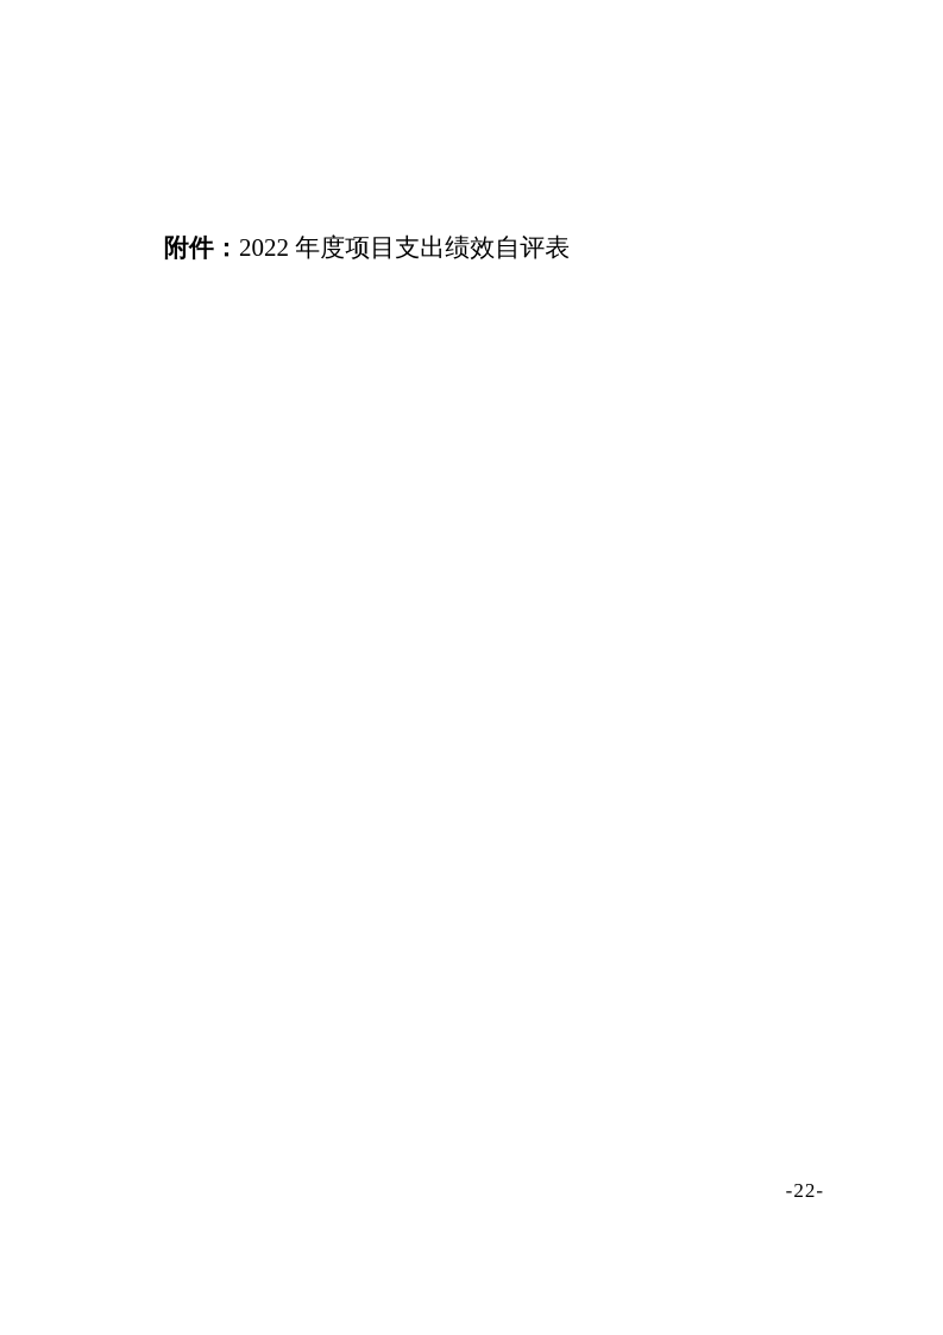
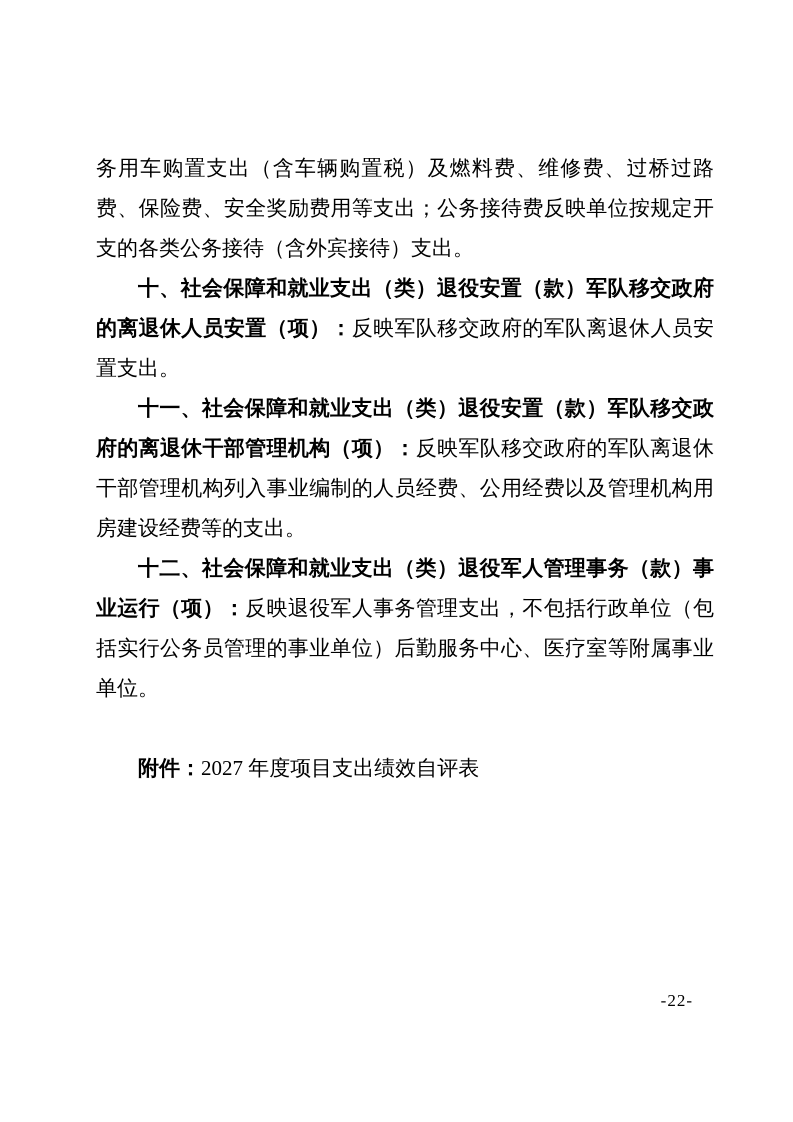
+ 务用车购置支出（含车辆购置税）及燃料费、维修费、过桥过路费、保险费、安全奖励费用等支出；公务接待费反映单位按规定开支的各类公务接待（含外宾接待）支出。
+ 十、社会保障和就业支出（类）退役安置（款）军队移交政府的离退休人员安置（项）：反映军队移交政府的军队离退休人员安置支出。
+ 十一、社会保障和就业支出（类）退役安置（款）军队移交政府的离退休干部管理机构（项）：反映军队移交政府的军队离退休干部管理机构列入事业编制的人员经费、公用经费以及管理机构用房建设经费等的支出。
+ 十二、社会保障和就业支出（类）退役军人管理事务（款）事业运行（项）：反映退役军人事务管理支出，不包括行政单位（包括实行公务员管理的事业单位）后勤服务中心、医疗室等附属事业单位。
- 附件：2022 年度项目支出绩效自评表
+ 附件：2027 年度项目支出绩效自评表
  -22-
